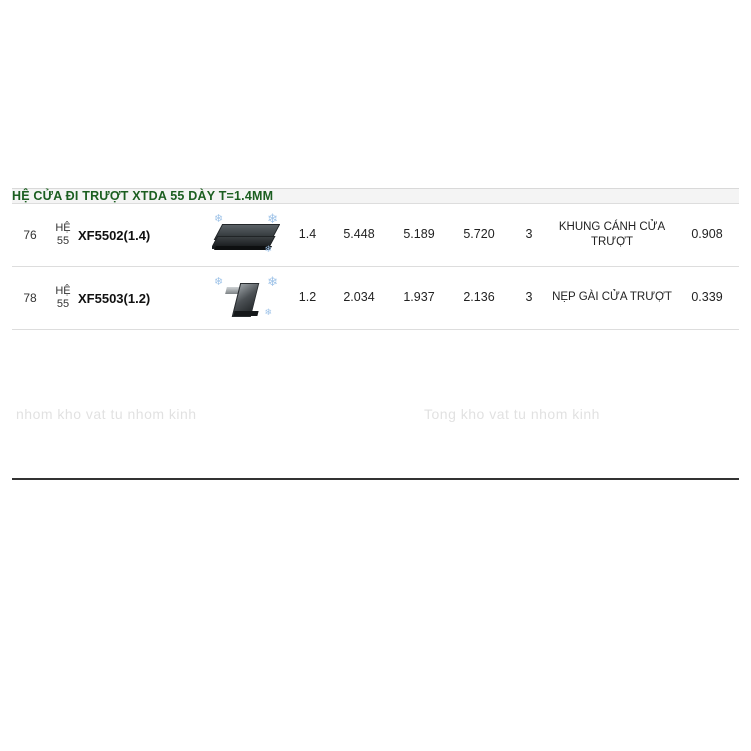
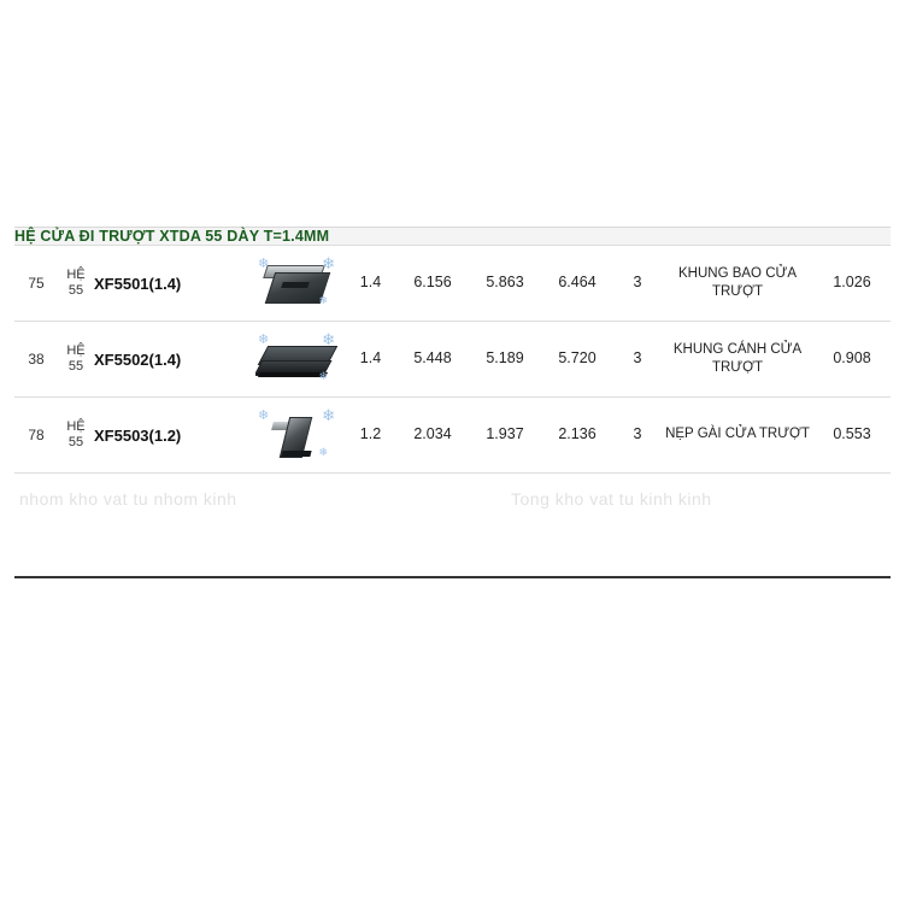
  HỆ CỬA ĐI TRƯỢT XTDA 55 DÀY T=1.4MM
+ 75	HỆ 55	XF5501(1.4)	❄ ❄ ❄	1.4	6.156	5.863	6.464	3	KHUNG BAO CỬA TRƯỢT	1.026
- 76	HỆ 55	XF5502(1.4)	❄ ❄ ❄	1.4	5.448	5.189	5.720	3	KHUNG CÁNH CỬA TRƯỢT	0.908
+ 38	HỆ 55	XF5502(1.4)	❄ ❄ ❄	1.4	5.448	5.189	5.720	3	KHUNG CÁNH CỬA TRƯỢT	0.908
- 78	HỆ 55	XF5503(1.2)	❄ ❄ ❄	1.2	2.034	1.937	2.136	3	NẸP GÀI CỬA TRƯỢT	0.339
+ 78	HỆ 55	XF5503(1.2)	❄ ❄ ❄	1.2	2.034	1.937	2.136	3	NẸP GÀI CỬA TRƯỢT	0.553
  nhom kho vat tu nhom kinh
- Tong kho vat tu nhom kinh
+ Tong kho vat tu kinh kinh
